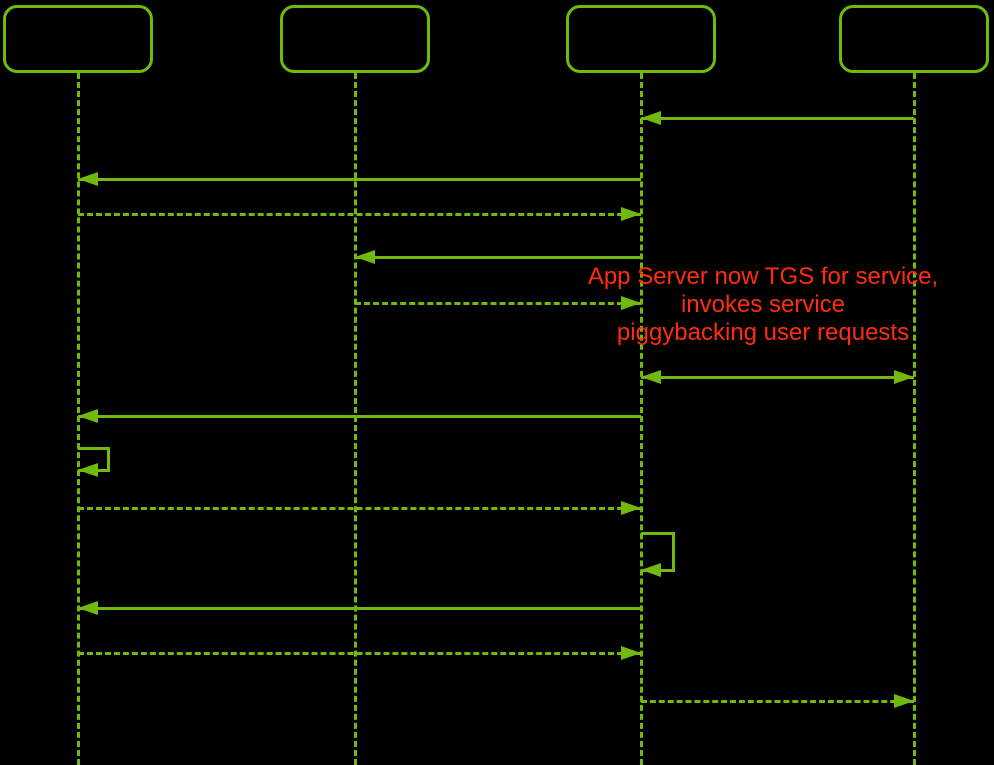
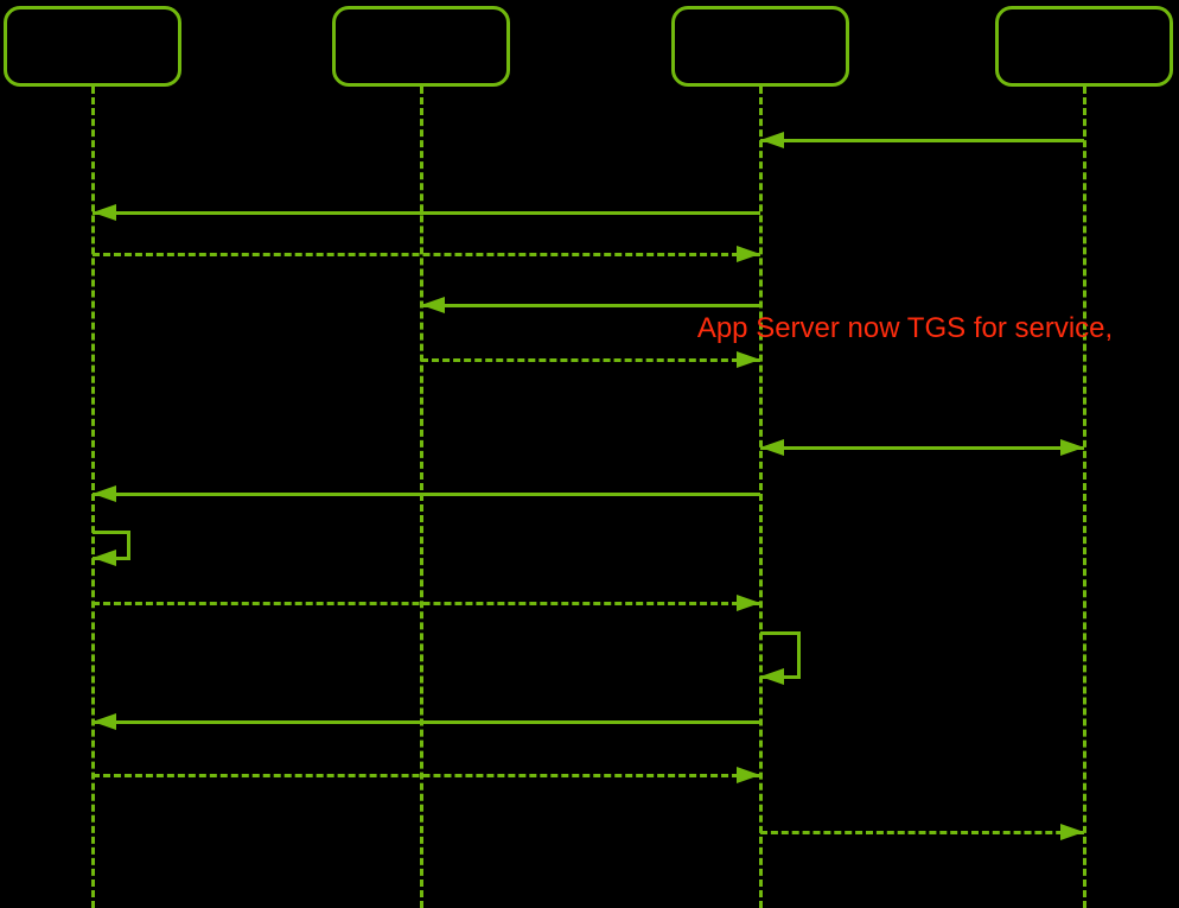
  App Server now TGS for service,
- invokes service
- piggybacking user requests
